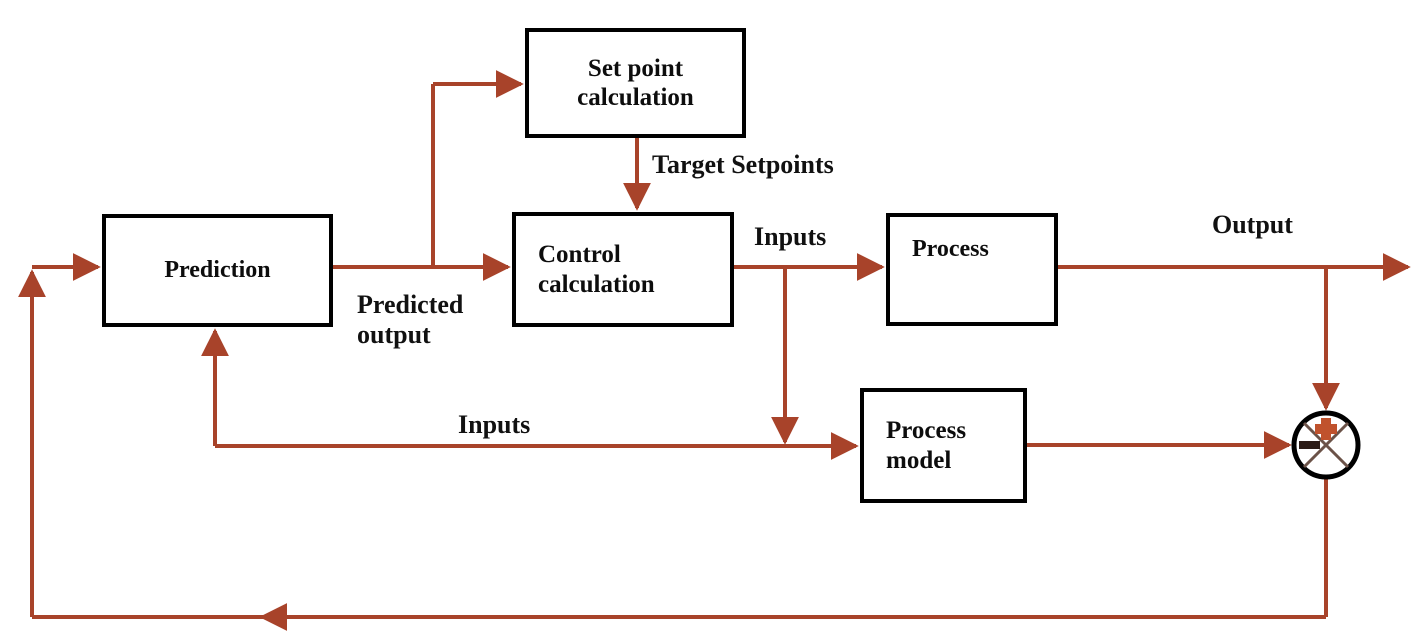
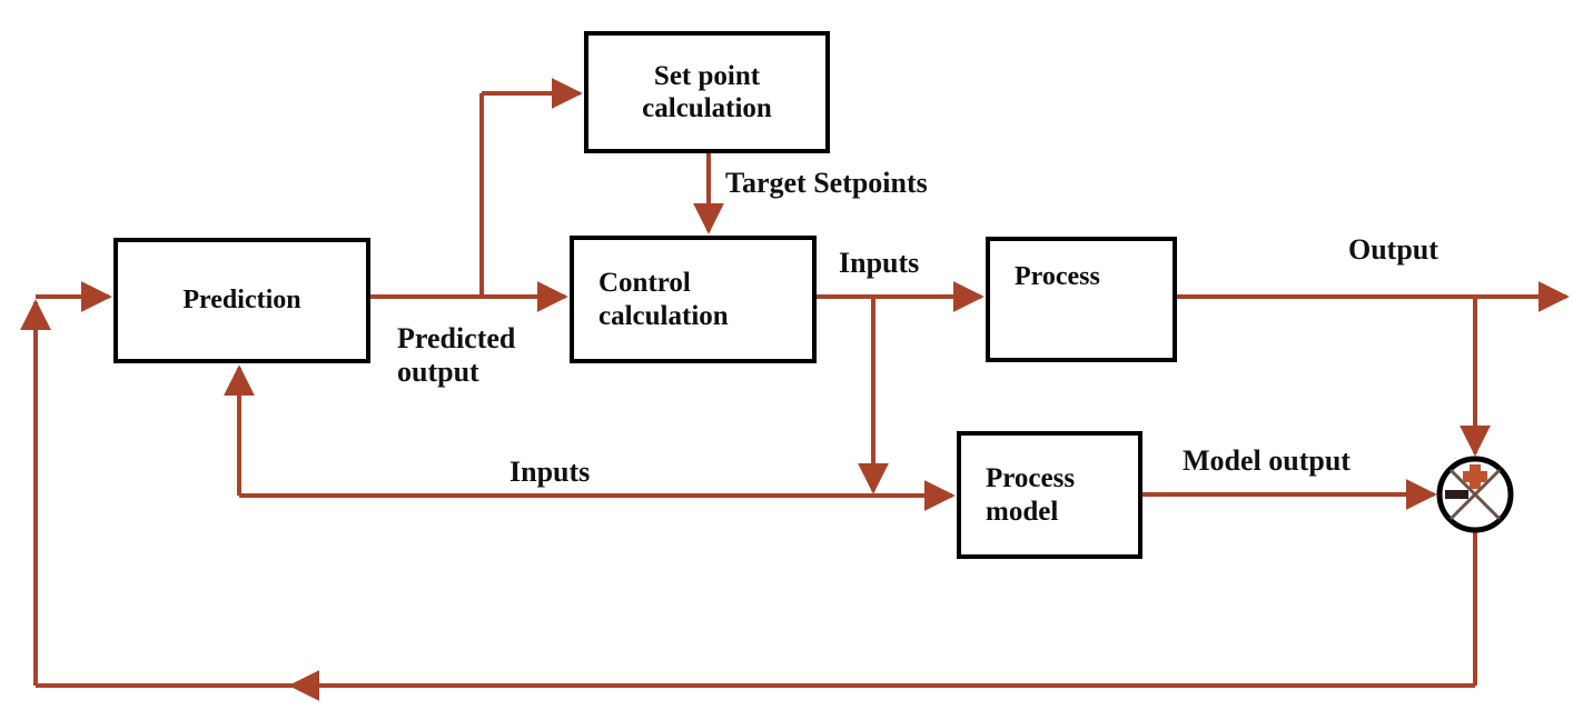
  Set point
  calculation
  Prediction
  Control
  calculation
  Process
  Process
  model
  Target Setpoints
  Predicted
  output
  Inputs
  Output
  Inputs
+ Model output
